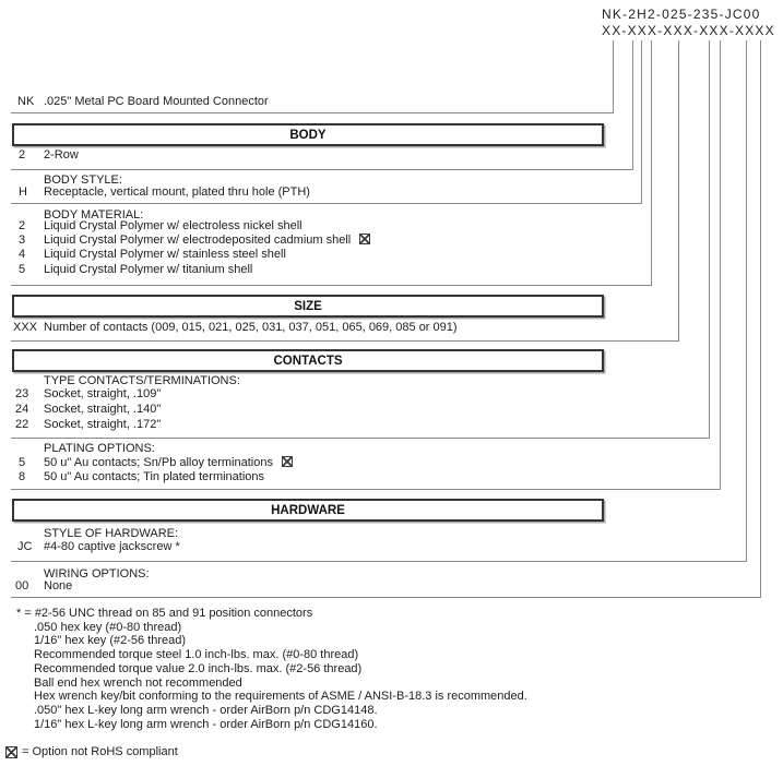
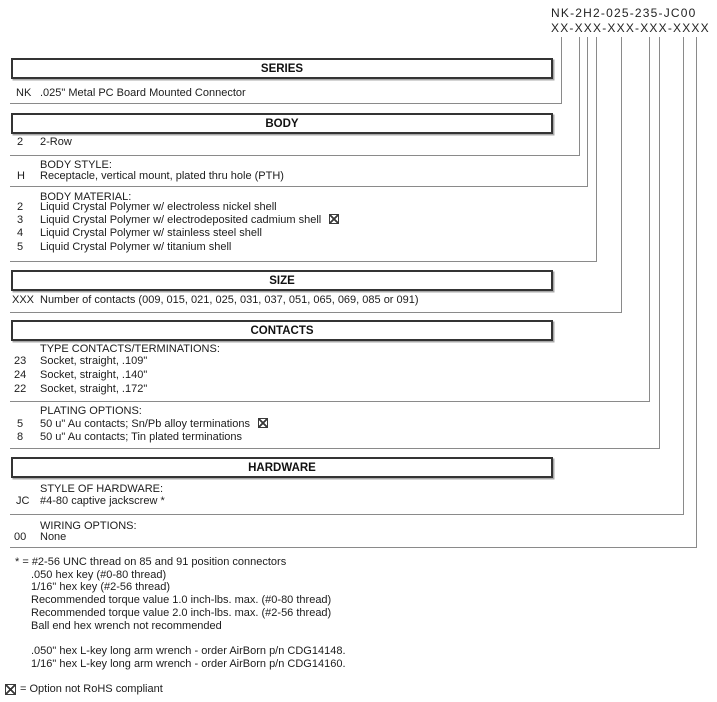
  NK-2H2-025-235-JC00
  XX-XXX-XXX-XXX-XXXX
+ SERIES
  NK
  .025" Metal PC Board Mounted Connector
  BODY
  2
  2-Row
  BODY STYLE:
  H
  Receptacle, vertical mount, plated thru hole (PTH)
  BODY MATERIAL:
  2
  Liquid Crystal Polymer w/ electroless nickel shell
  3
  Liquid Crystal Polymer w/ electrodeposited cadmium shell
  4
  Liquid Crystal Polymer w/ stainless steel shell
  5
  Liquid Crystal Polymer w/ titanium shell
  SIZE
  XXX
  Number of contacts (009, 015, 021, 025, 031, 037, 051, 065, 069, 085 or 091)
  CONTACTS
  TYPE CONTACTS/TERMINATIONS:
  23
  Socket, straight, .109"
  24
  Socket, straight, .140"
  22
  Socket, straight, .172"
  PLATING OPTIONS:
  5
  50 u" Au contacts; Sn/Pb alloy terminations
  8
  50 u" Au contacts; Tin plated terminations
  HARDWARE
  STYLE OF HARDWARE:
  JC
  #4-80 captive jackscrew *
  WIRING OPTIONS:
  00
  None
  * = #2-56 UNC thread on 85 and 91 position connectors
  .050 hex key (#0-80 thread)
  1/16" hex key (#2-56 thread)
- Recommended torque steel 1.0 inch-lbs. max. (#0-80 thread)
+ Recommended torque value 1.0 inch-lbs. max. (#0-80 thread)
  Recommended torque value 2.0 inch-lbs. max. (#2-56 thread)
  Ball end hex wrench not recommended
- Hex wrench key/bit conforming to the requirements of ASME / ANSI-B-18.3 is recommended.
  .050" hex L-key long arm wrench - order AirBorn p/n CDG14148.
  1/16" hex L-key long arm wrench - order AirBorn p/n CDG14160.
  = Option not RoHS compliant
